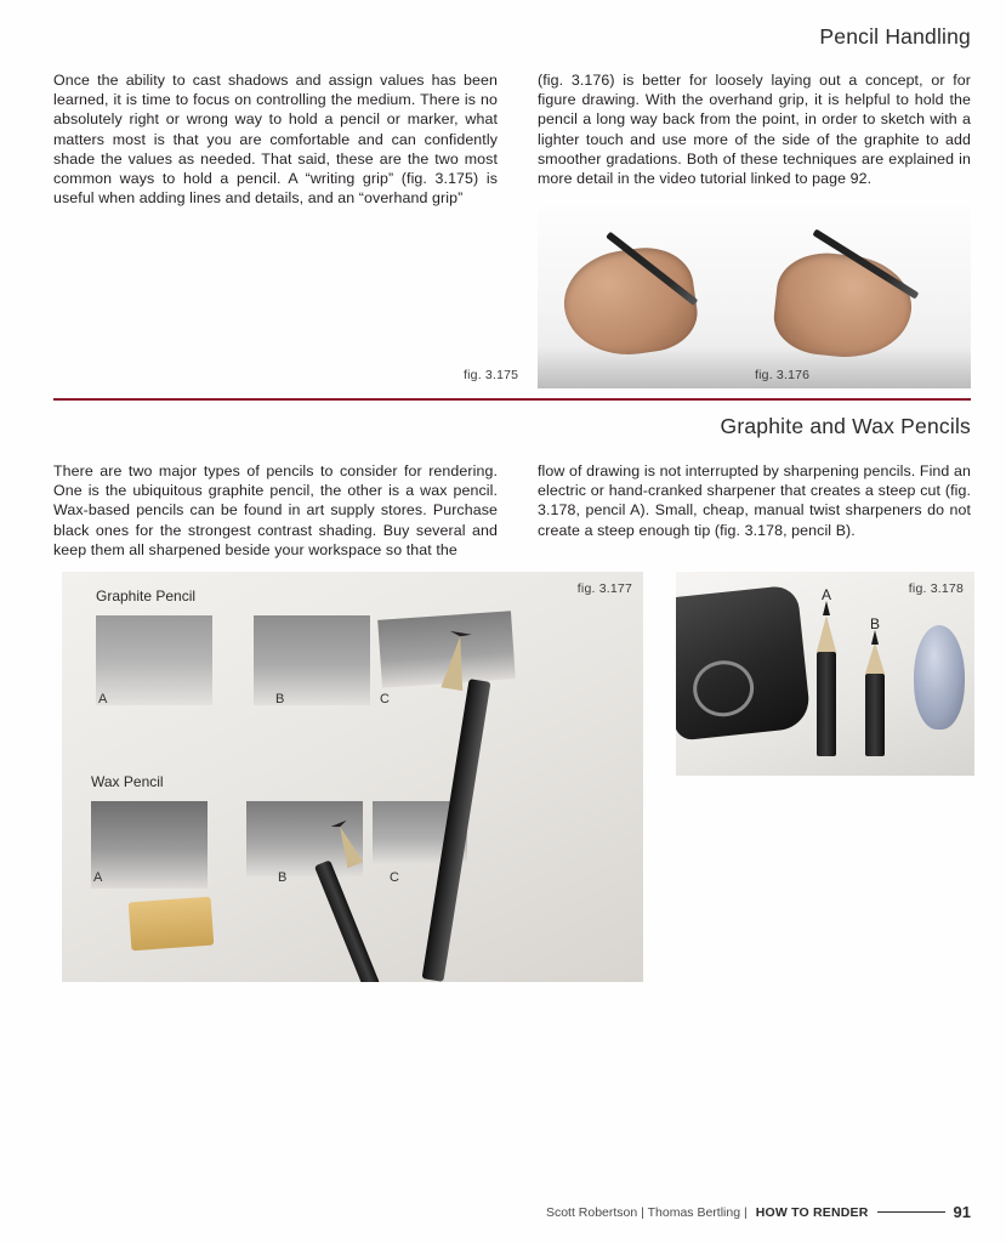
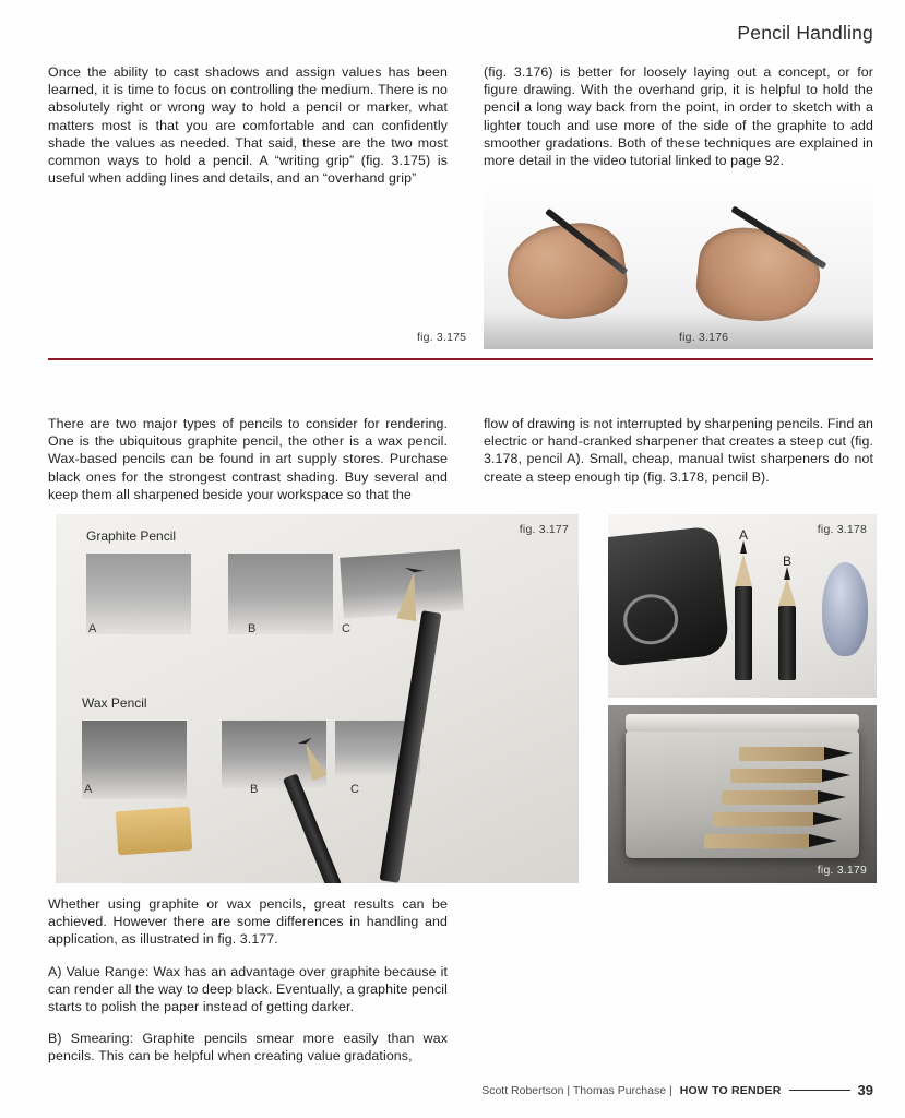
  Pencil Handling
  Once the ability to cast shadows and assign values has been learned, it is time to focus on controlling the medium. There is no absolutely right or wrong way to hold a pencil or marker, what matters most is that you are comfortable and can confidently shade the values as needed. That said, these are the two most common ways to hold a pencil. A “writing grip” (fig. 3.175) is useful when adding lines and details, and an “overhand grip”
  (fig. 3.176) is better for loosely laying out a concept, or for figure drawing. With the overhand grip, it is helpful to hold the pencil a long way back from the point, in order to sketch with a lighter touch and use more of the side of the graphite to add smoother gradations. Both of these techniques are explained in more detail in the video tutorial linked to page 92.
  fig. 3.175
  fig. 3.176
- Graphite and Wax Pencils
  There are two major types of pencils to consider for rendering. One is the ubiquitous graphite pencil, the other is a wax pencil. Wax-based pencils can be found in art supply stores. Purchase black ones for the strongest contrast shading. Buy several and keep them all sharpened beside your workspace so that the
  flow of drawing is not interrupted by sharpening pencils. Find an electric or hand-cranked sharpener that creates a steep cut (fig. 3.178, pencil A). Small, cheap, manual twist sharpeners do not create a steep enough tip (fig. 3.178, pencil B).
  Graphite Pencil
  A
  B
  C
  Wax Pencil
  A
  B
  C
  fig. 3.177
  A
  B
  fig. 3.178
+ fig. 3.179
+ Whether using graphite or wax pencils, great results can be achieved. However there are some differences in handling and application, as illustrated in fig. 3.177.
+ A) Value Range: Wax has an advantage over graphite because it can render all the way to deep black. Eventually, a graphite pencil starts to polish the paper instead of getting darker.
+ B) Smearing: Graphite pencils smear more easily than wax pencils. This can be helpful when creating value gradations,
- Scott Robertson | Thomas Bertling |
+ Scott Robertson | Thomas Purchase |
  HOW TO RENDER
- 91
+ 39
